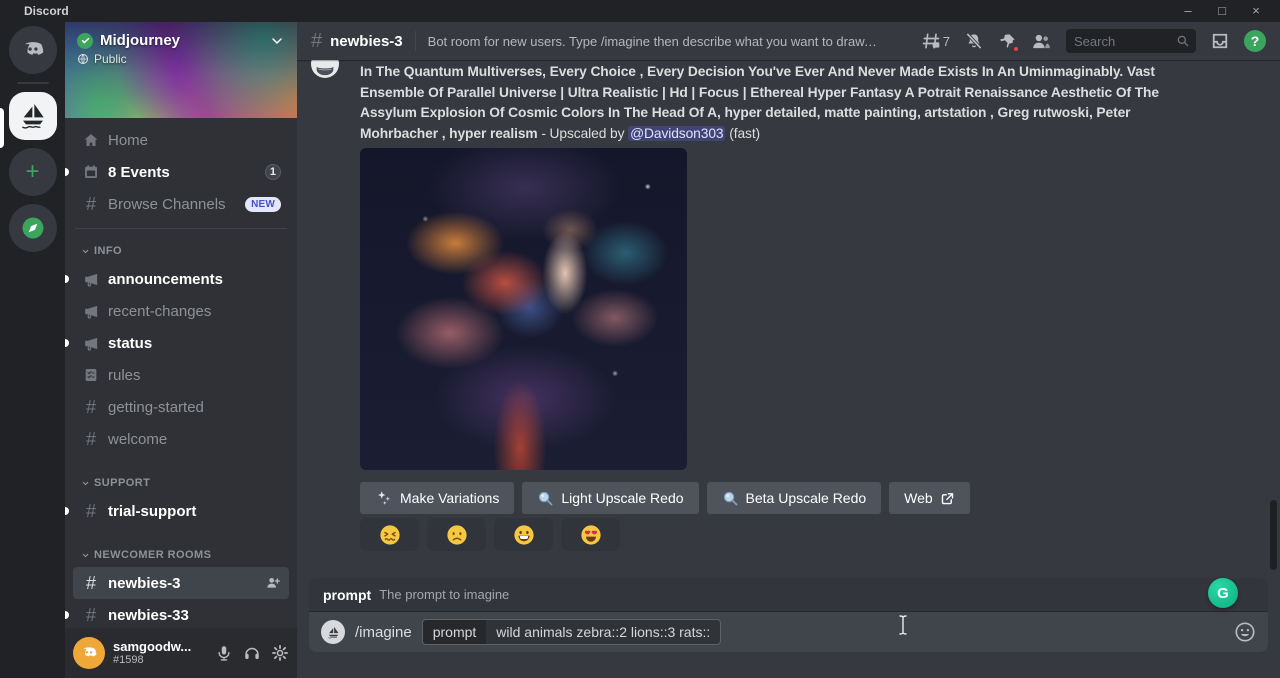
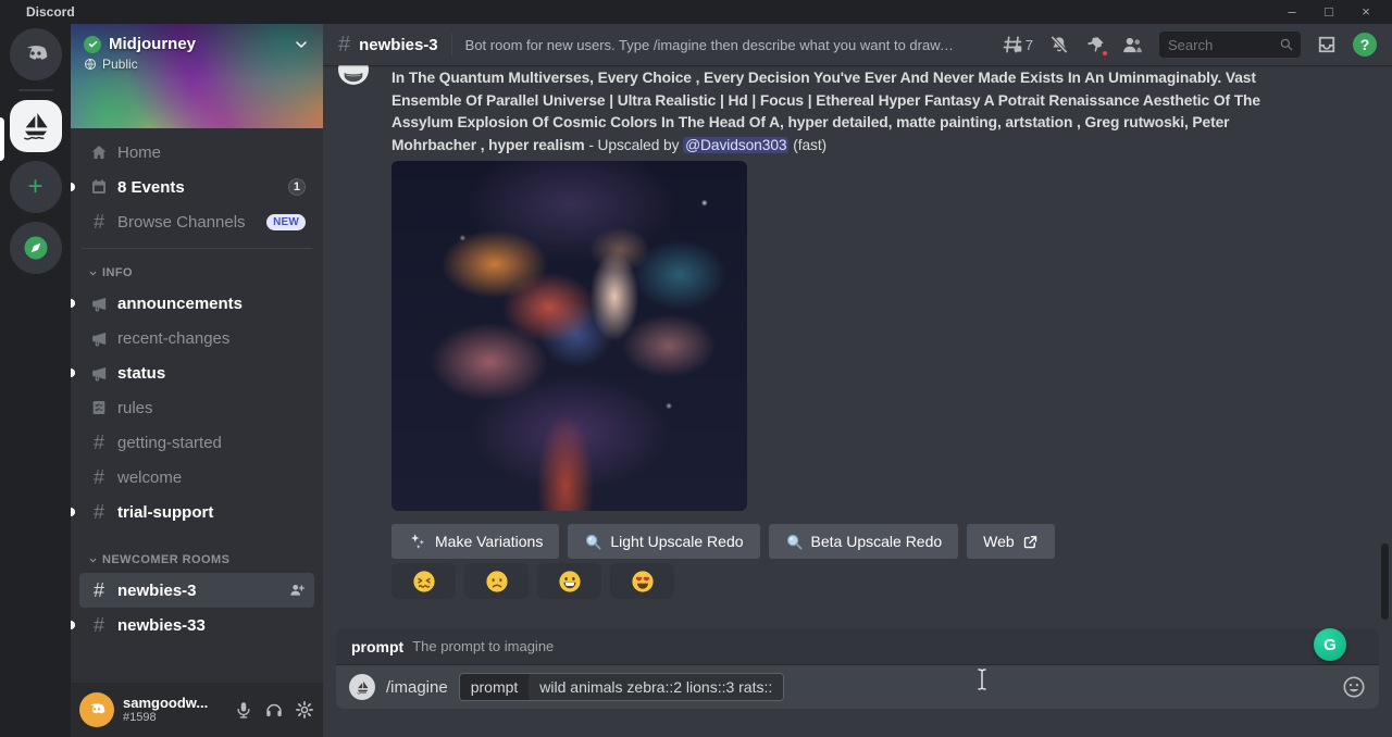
  Discord
  –
  □
  ×
  +
  Midjourney
  Public
  Home
  8 Events
  1
  Browse Channels
  NEW
  INFO
  announcements
  recent-changes
  status
  rules
  getting-started
  welcome
- SUPPORT
  trial-support
  NEWCOMER ROOMS
  newbies-3
  newbies-33
  samgoodw...
  #1598
  newbies-3
  Bot room for new users. Type /imagine then describe what you want to draw. S
  7
  Search
  ?
  In The Quantum Multiverses, Every Choice , Every Decision You've Ever And Never Made Exists In An Uminmaginably. Vast Ensemble Of Parallel Universe | Ultra Realistic | Hd | Focus | Ethereal Hyper Fantasy A Potrait Renaissance Aesthetic Of The Assylum Explosion Of Cosmic Colors In The Head Of A, hyper detailed, matte painting, artstation , Greg rutwoski, Peter Mohrbacher , hyper realism - Upscaled by @Davidson303 (fast)
  Make Variations
  Light Upscale Redo
  Beta Upscale Redo
  Web
  prompt
  The prompt to imagine
  G
  /imagine
  prompt
  wild animals zebra::2 lions::3 rats::
